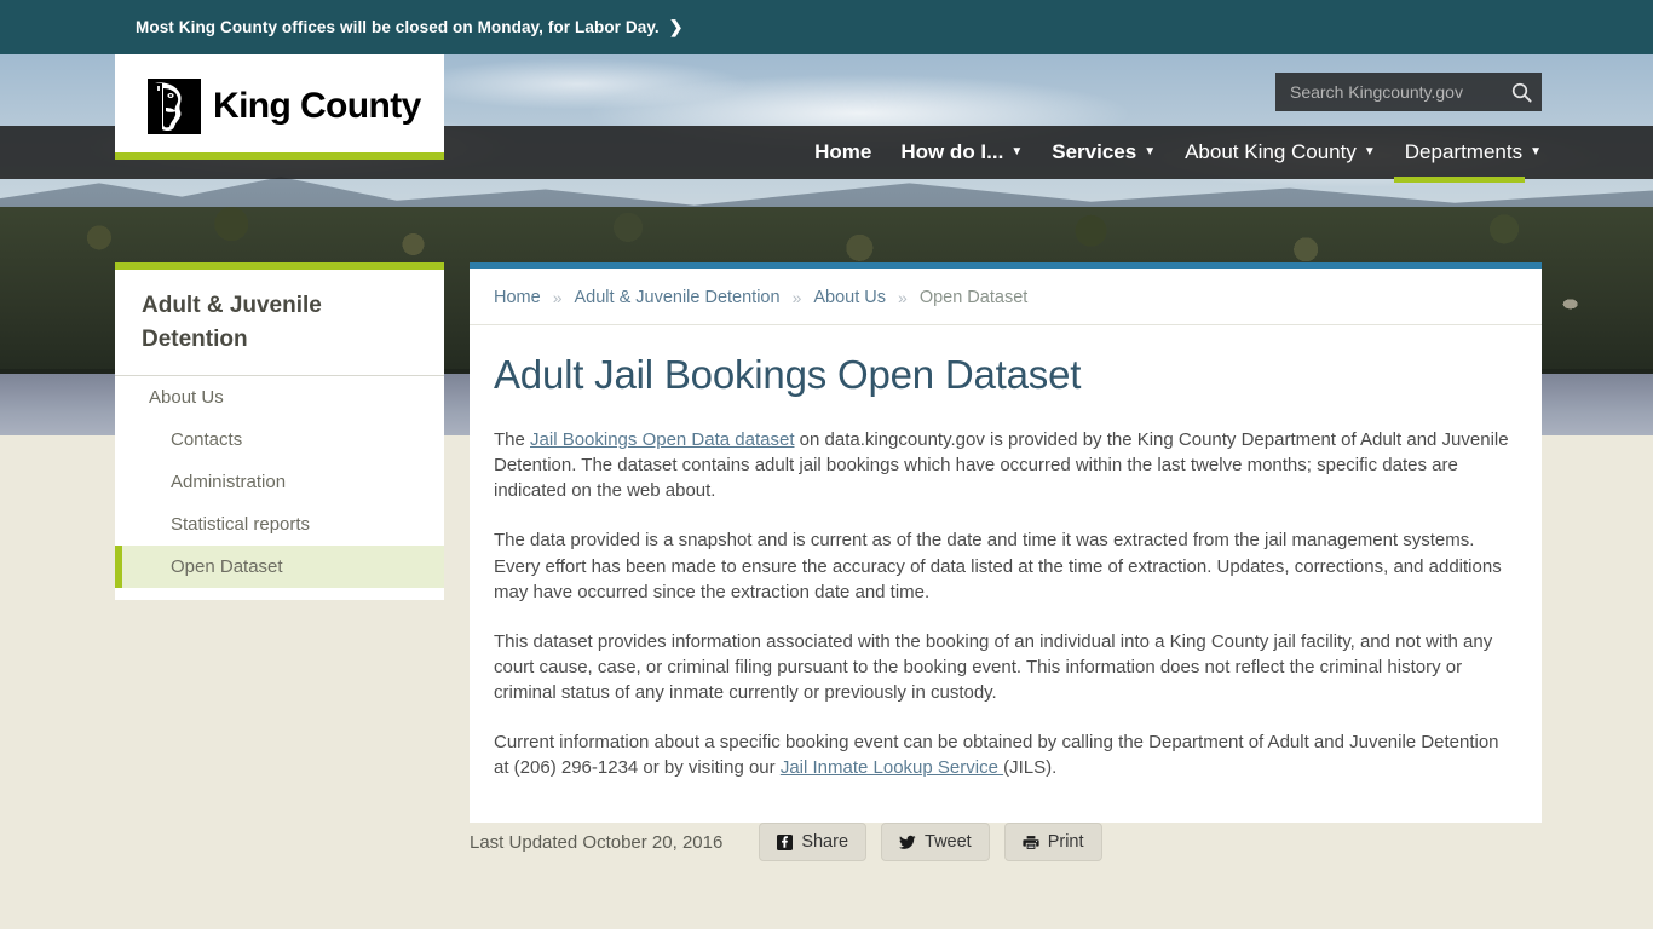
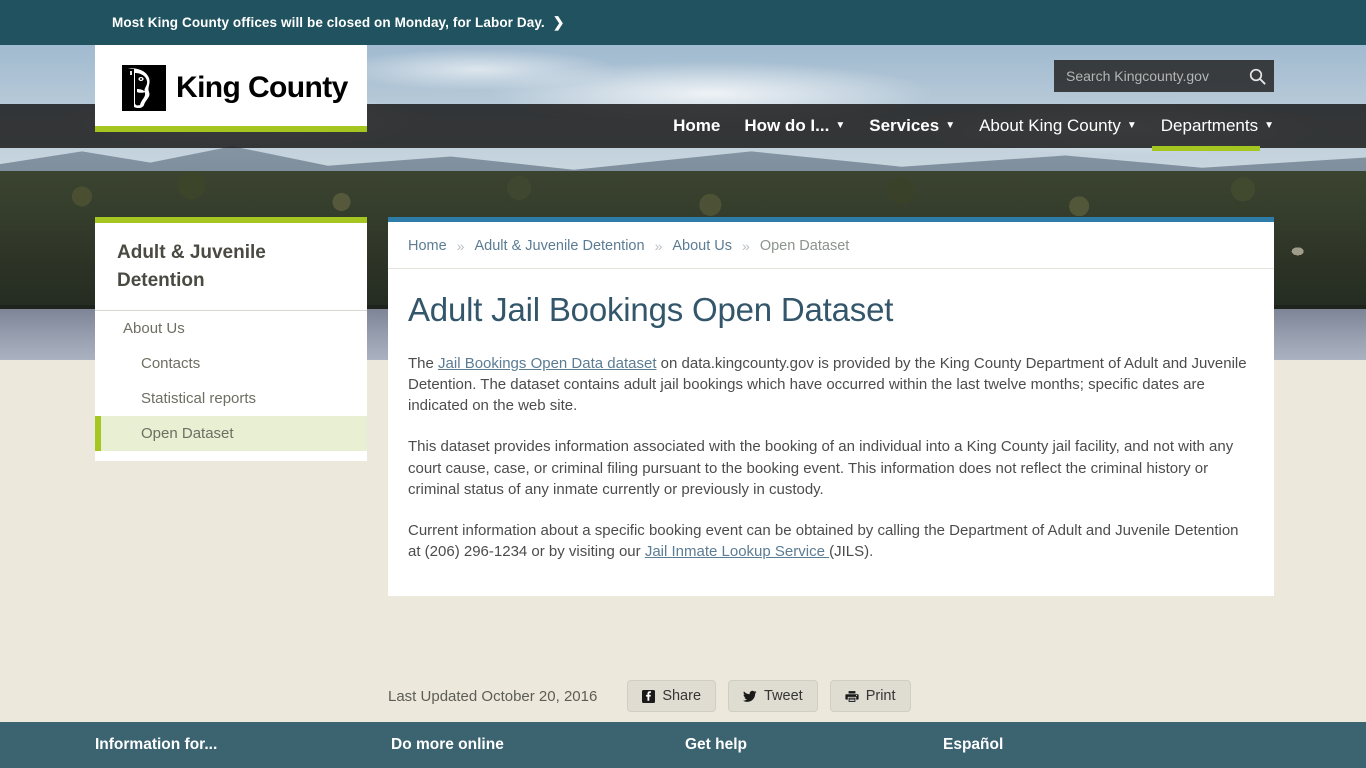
  Most King County offices will be closed on Monday, for Labor Day.
  ❯
  King County
  Home
  How do I...
  ▼
  Services
  ▼
  About King County
  ▼
  Departments
  ▼
  Search Kingcounty.gov
  Adult & Juvenile Detention
  About Us
  Contacts
- Administration
  Statistical reports
  Open Dataset
  Home
  »
  Adult & Juvenile Detention
  »
  About Us
  »
  Open Dataset
  Adult Jail Bookings Open Dataset
- The Jail Bookings Open Data dataset on data.kingcounty.gov is provided by the King County Department of Adult and Juvenile Detention. The dataset contains adult jail bookings which have occurred within the last twelve months; specific dates are indicated on the web about.
+ The Jail Bookings Open Data dataset on data.kingcounty.gov is provided by the King County Department of Adult and Juvenile Detention. The dataset contains adult jail bookings which have occurred within the last twelve months; specific dates are indicated on the web site.
- The data provided is a snapshot and is current as of the date and time it was extracted from the jail management systems. Every effort has been made to ensure the accuracy of data listed at the time of extraction. Updates, corrections, and additions may have occurred since the extraction date and time.
  This dataset provides information associated with the booking of an individual into a King County jail facility, and not with any court cause, case, or criminal filing pursuant to the booking event. This information does not reflect the criminal history or criminal status of any inmate currently or previously in custody.
  Current information about a specific booking event can be obtained by calling the Department of Adult and Juvenile Detention at (206) 296-1234 or by visiting our Jail Inmate Lookup Service (JILS).
  Last Updated October 20, 2016
  Share
  Tweet
  Print
+ Information for...
+ Do more online
+ Get help
+ Español
